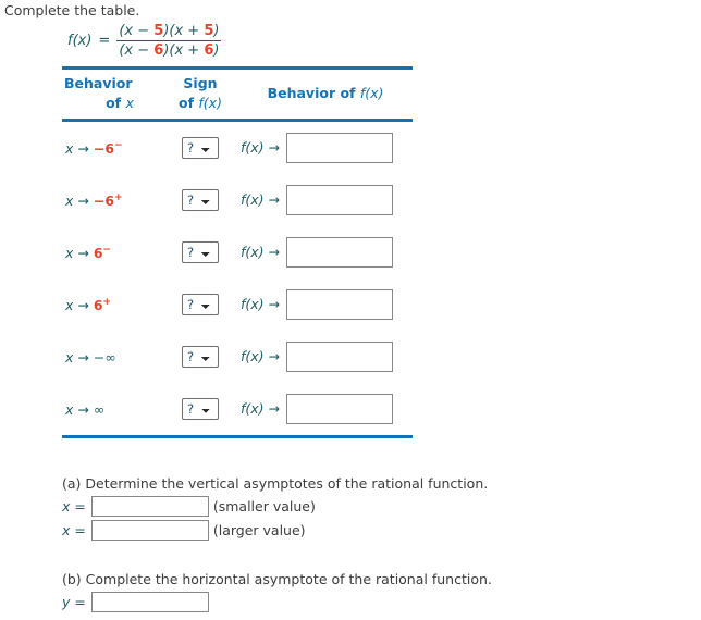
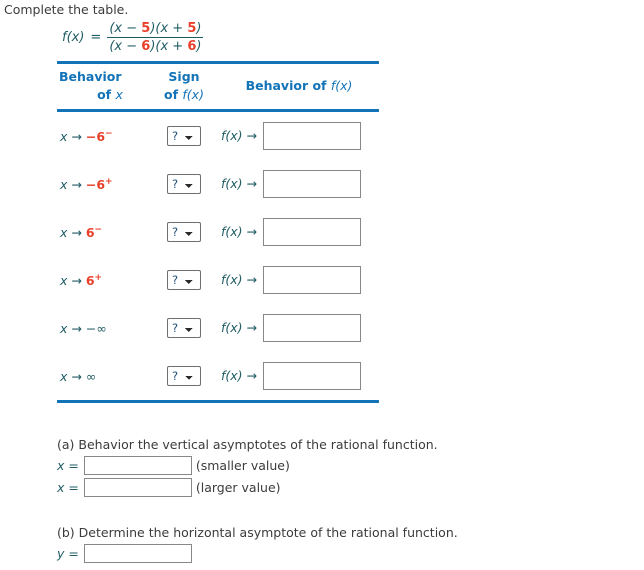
  Complete the table.
  f(x)
  =
  (x − 5)(x + 5)
  (x − 6)(x + 6)
  Behavior of x	Sign of f(x)	Behavior of f(x)
  x → −6−	?	f(x) →
  x → −6+	?	f(x) →
  x → 6−	?	f(x) →
  x → 6+	?	f(x) →
  x → −∞	?	f(x) →
  x → ∞	?	f(x) →
- (a) Determine the vertical asymptotes of the rational function.
+ (a) Behavior the vertical asymptotes of the rational function.
  x =
  (smaller value)
  x =
  (larger value)
- (b) Complete the horizontal asymptote of the rational function.
+ (b) Determine the horizontal asymptote of the rational function.
  y =
